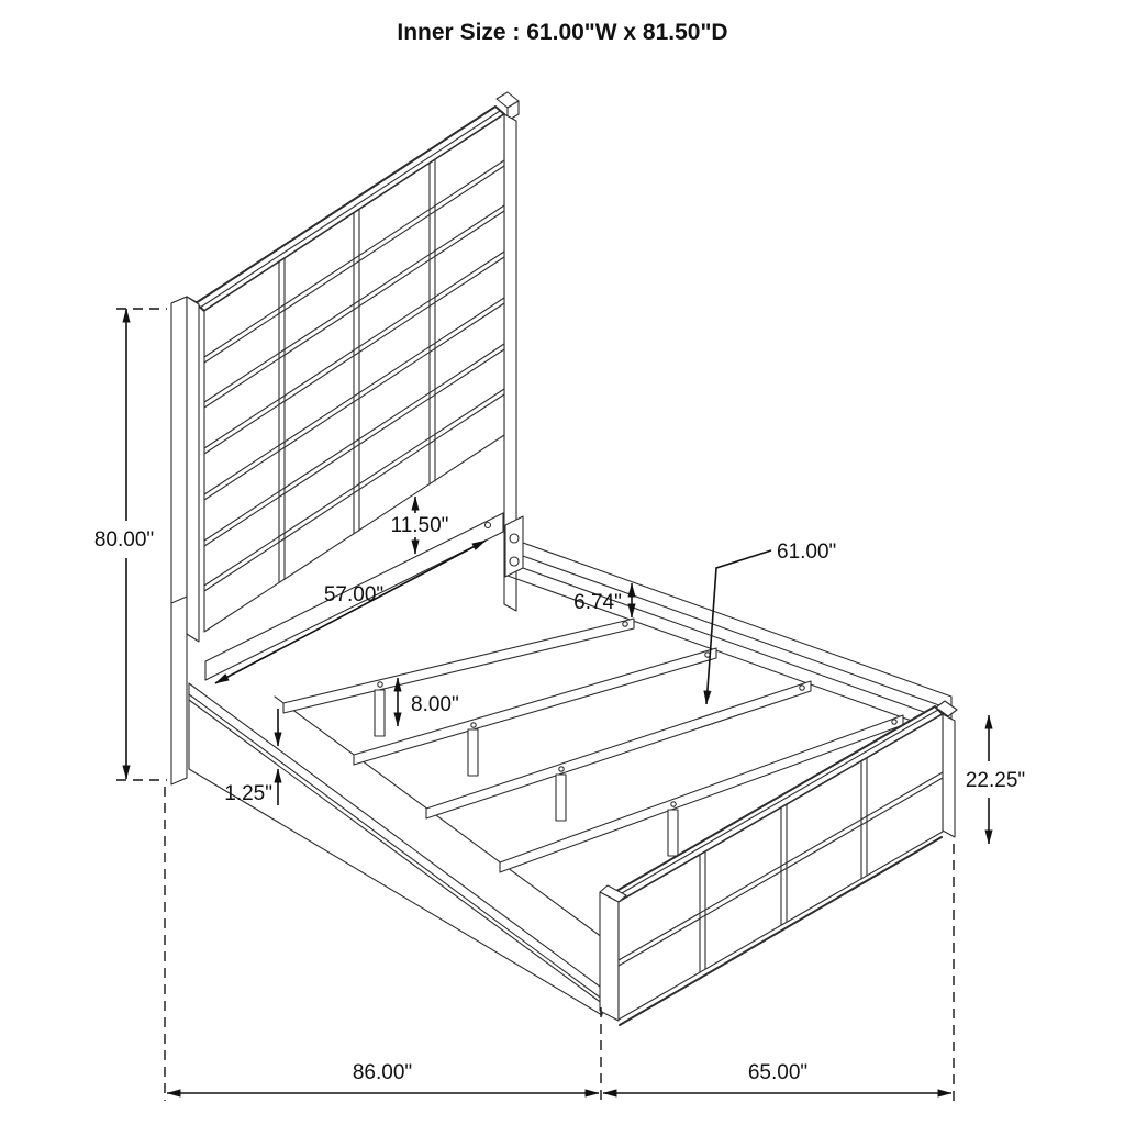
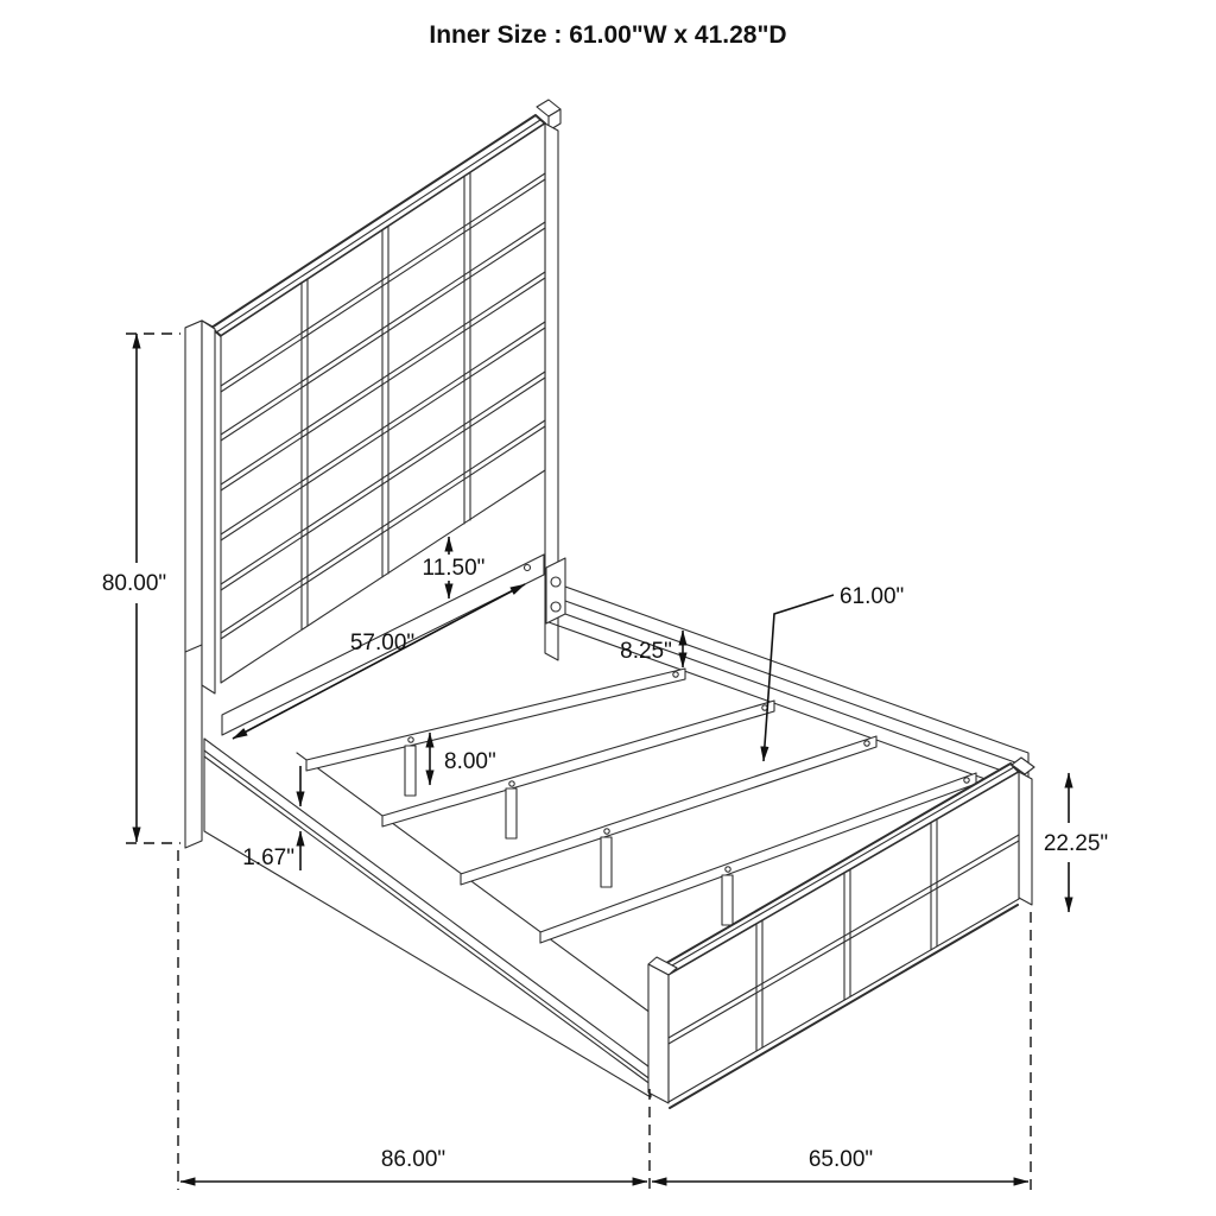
- Inner Size : 61.00"W x 81.50"D
+ Inner Size : 61.00"W x 41.28"D
  80.00"
  11.50"
  57.00"
- 6.74"
+ 8.25"
  61.00"
  8.00"
- 1.25"
+ 1.67"
  22.25"
  86.00"
  65.00"
